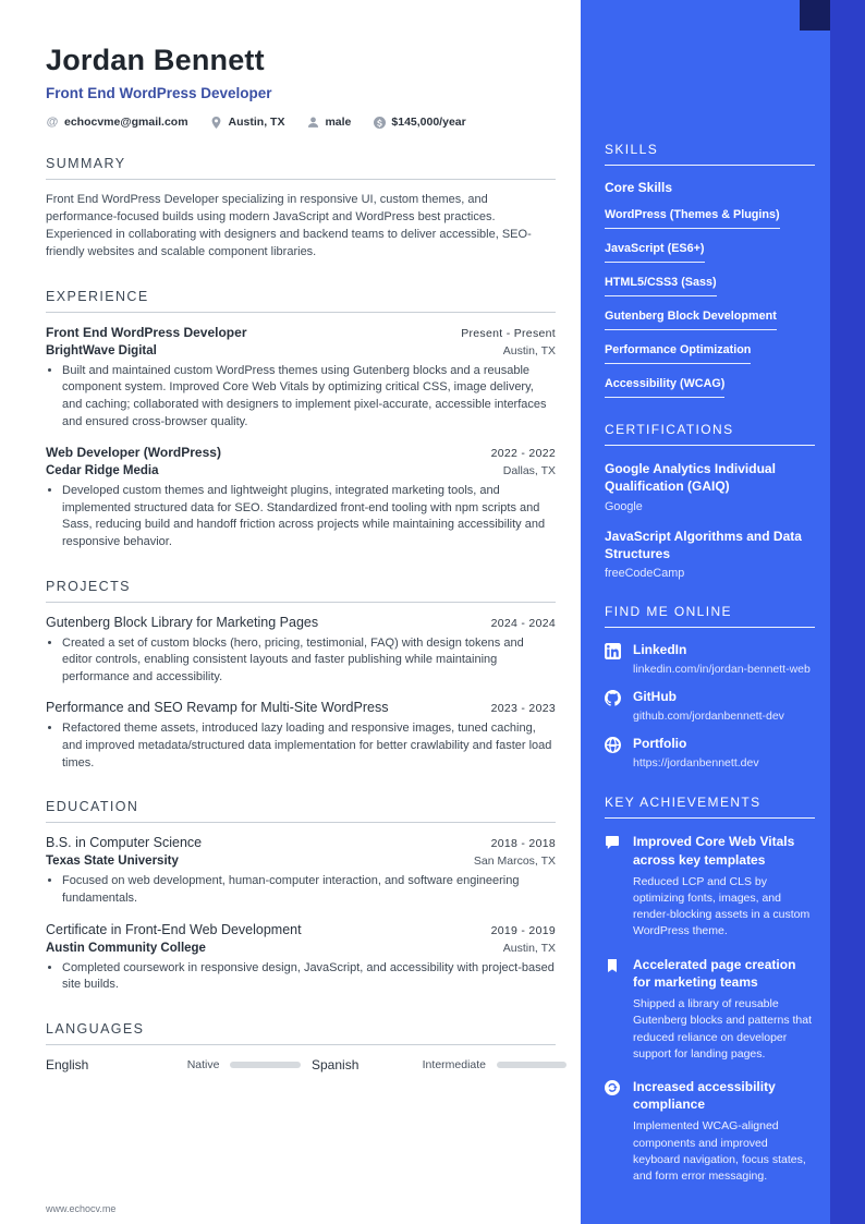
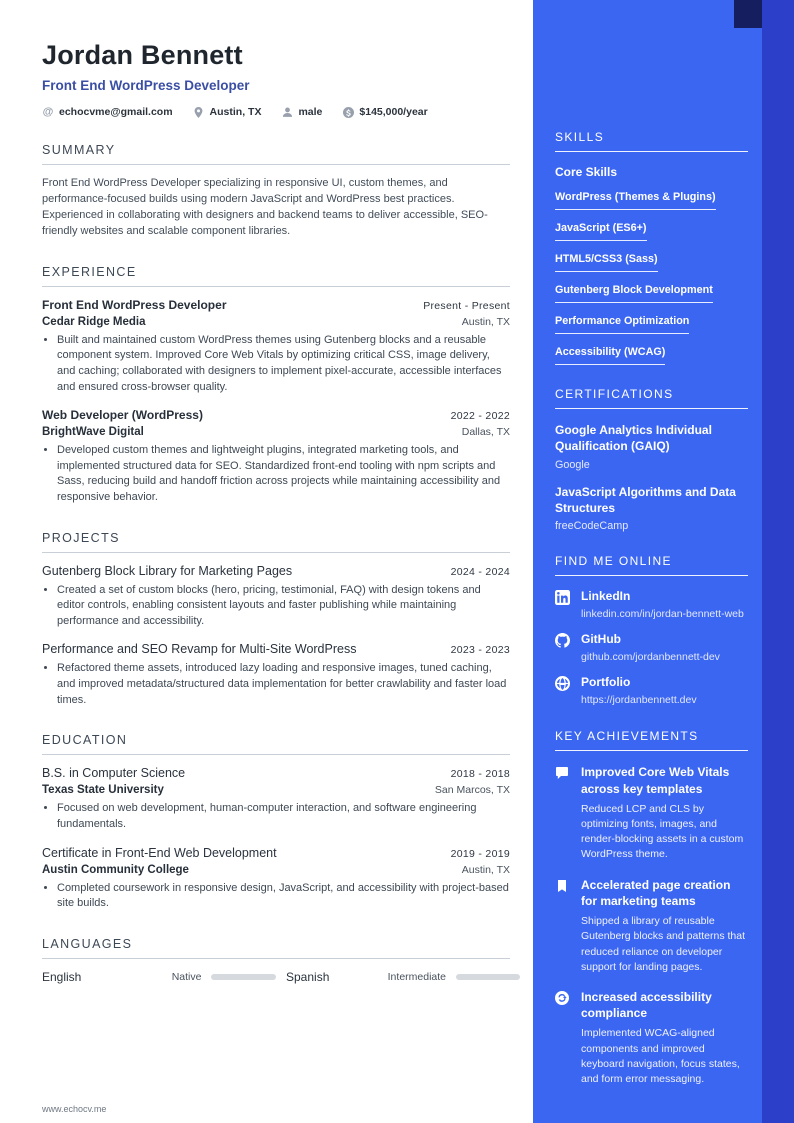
  Jordan Bennett
  Front End WordPress Developer
  @
  echocvme@gmail.com
  Austin, TX
  male
  $145,000/year
  SUMMARY
  Front End WordPress Developer specializing in responsive UI, custom themes, and performance-focused builds using modern JavaScript and WordPress best practices. Experienced in collaborating with designers and backend teams to deliver accessible, SEO-friendly websites and scalable component libraries.
  EXPERIENCE
  Front End WordPress Developer
  Present - Present
- BrightWave Digital
+ Cedar Ridge Media
  Austin, TX
  Built and maintained custom WordPress themes using Gutenberg blocks and a reusable component system. Improved Core Web Vitals by optimizing critical CSS, image delivery, and caching; collaborated with designers to implement pixel-accurate, accessible interfaces and ensured cross-browser quality.
  Web Developer (WordPress)
  2022 - 2022
- Cedar Ridge Media
+ BrightWave Digital
  Dallas, TX
  Developed custom themes and lightweight plugins, integrated marketing tools, and implemented structured data for SEO. Standardized front-end tooling with npm scripts and Sass, reducing build and handoff friction across projects while maintaining accessibility and responsive behavior.
  PROJECTS
  Gutenberg Block Library for Marketing Pages
  2024 - 2024
  Created a set of custom blocks (hero, pricing, testimonial, FAQ) with design tokens and editor controls, enabling consistent layouts and faster publishing while maintaining performance and accessibility.
  Performance and SEO Revamp for Multi-Site WordPress
  2023 - 2023
  Refactored theme assets, introduced lazy loading and responsive images, tuned caching, and improved metadata/structured data implementation for better crawlability and faster load times.
  EDUCATION
  B.S. in Computer Science
  2018 - 2018
  Texas State University
  San Marcos, TX
  Focused on web development, human-computer interaction, and software engineering fundamentals.
  Certificate in Front-End Web Development
  2019 - 2019
  Austin Community College
  Austin, TX
  Completed coursework in responsive design, JavaScript, and accessibility with project-based site builds.
  LANGUAGES
  English
  Native
  Spanish
  Intermediate
  www.echocv.me
  SKILLS
  Core Skills
  WordPress (Themes & Plugins)
  JavaScript (ES6+)
  HTML5/CSS3 (Sass)
  Gutenberg Block Development
  Performance Optimization
  Accessibility (WCAG)
  CERTIFICATIONS
  Google Analytics Individual Qualification (GAIQ)
  Google
  JavaScript Algorithms and Data Structures
  freeCodeCamp
  FIND ME ONLINE
  LinkedIn
  linkedin.com/in/jordan-bennett-web
  GitHub
  github.com/jordanbennett-dev
  Portfolio
  https://jordanbennett.dev
  KEY ACHIEVEMENTS
  Improved Core Web Vitals across key templates
  Reduced LCP and CLS by optimizing fonts, images, and render-blocking assets in a custom WordPress theme.
  Accelerated page creation for marketing teams
  Shipped a library of reusable Gutenberg blocks and patterns that reduced reliance on developer support for landing pages.
  Increased accessibility compliance
  Implemented WCAG-aligned components and improved keyboard navigation, focus states, and form error messaging.
